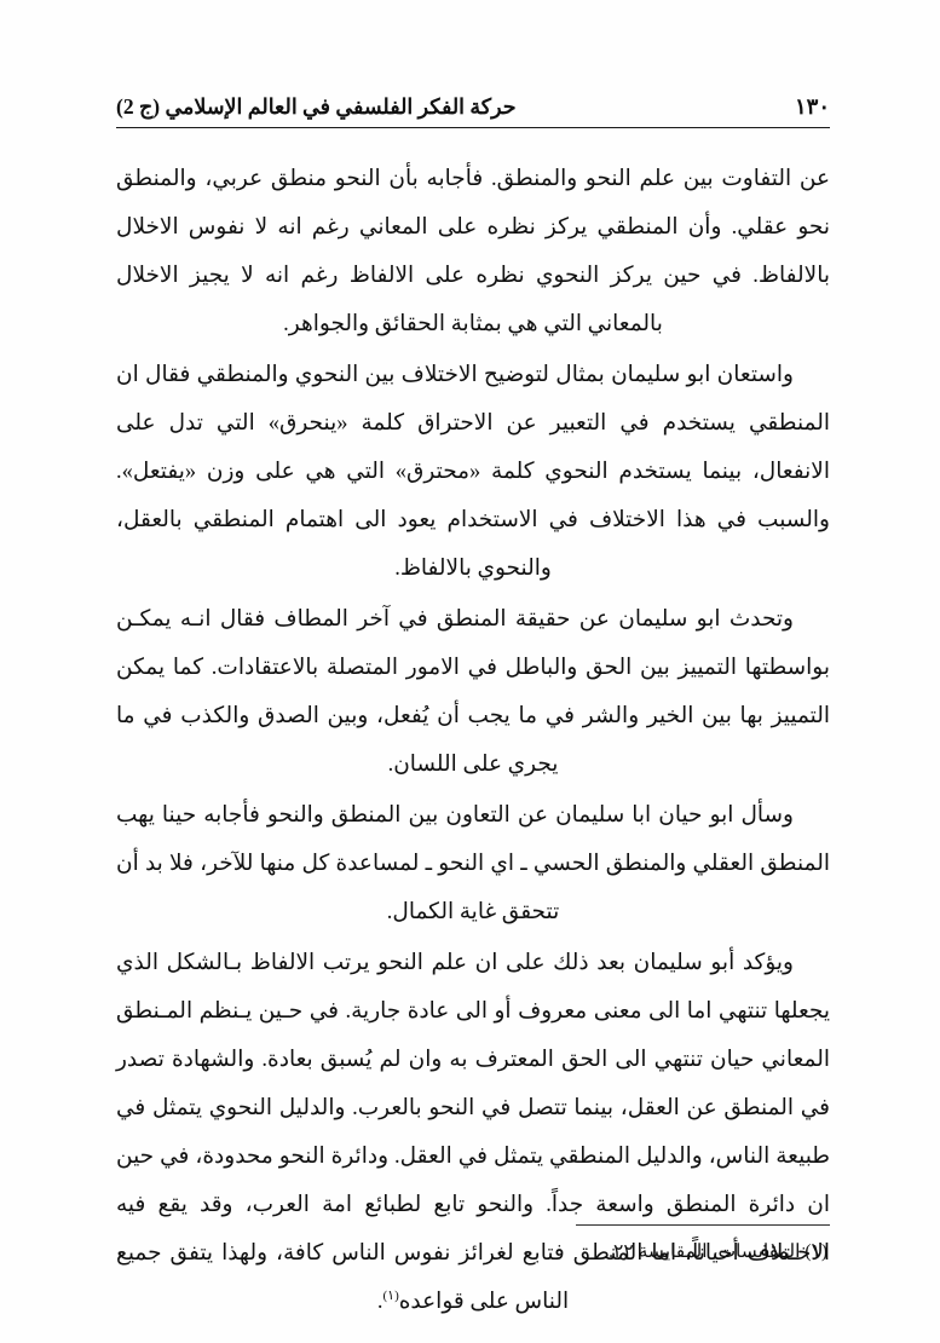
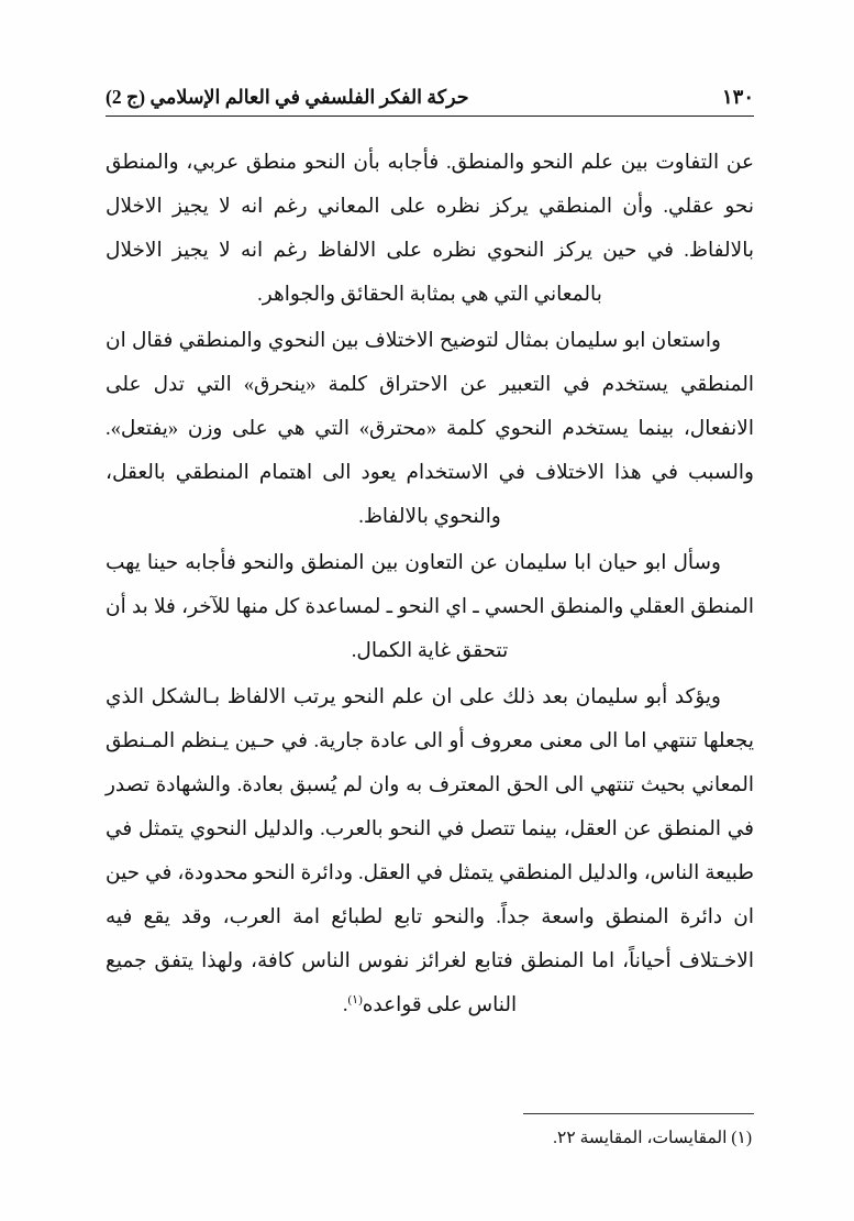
  حركة الفكر الفلسفي في العالم الإسلامي (ج 2)
  ١٣٠
- عن التفاوت بين علم النحو والمنطق. فأجابه بأن النحو منطق عربي، والمنطق نحو عقلي. وأن المنطقي يركز نظره على المعاني رغم انه لا نفوس الاخلال بالالفاظ. في حين يركز النحوي نظره على الالفاظ رغم انه لا يجيز الاخلال بالمعاني التي هي بمثابة الحقائق والجواهر.
+ عن التفاوت بين علم النحو والمنطق. فأجابه بأن النحو منطق عربي، والمنطق نحو عقلي. وأن المنطقي يركز نظره على المعاني رغم انه لا يجيز الاخلال بالالفاظ. في حين يركز النحوي نظره على الالفاظ رغم انه لا يجيز الاخلال بالمعاني التي هي بمثابة الحقائق والجواهر.
  واستعان ابو سليمان بمثال لتوضيح الاختلاف بين النحوي والمنطقي فقال ان المنطقي يستخدم في التعبير عن الاحتراق كلمة «ينحرق» التي تدل على الانفعال، بينما يستخدم النحوي كلمة «محترق» التي هي على وزن «يفتعل». والسبب في هذا الاختلاف في الاستخدام يعود الى اهتمام المنطقي بالعقل، والنحوي بالالفاظ.
- وتحدث ابو سليمان عن حقيقة المنطق في آخر المطاف فقال انـه يمكـن بواسطتها التمييز بين الحق والباطل في الامور المتصلة بالاعتقادات. كما يمكن التمييز بها بين الخير والشر في ما يجب أن يُفعل، وبين الصدق والكذب في ما يجري على اللسان.
  وسأل ابو حيان ابا سليمان عن التعاون بين المنطق والنحو فأجابه حينا يهب المنطق العقلي والمنطق الحسي ـ اي النحو ـ لمساعدة كل منها للآخر، فلا بد أن تتحقق غاية الكمال.
- ويؤكد أبو سليمان بعد ذلك على ان علم النحو يرتب الالفاظ بـالشكل الذي يجعلها تنتهي اما الى معنى معروف أو الى عادة جارية. في حـين يـنظم المـنطق المعاني حيان تنتهي الى الحق المعترف به وان لم يُسبق بعادة. والشهادة تصدر في المنطق عن العقل، بينما تتصل في النحو بالعرب. والدليل النحوي يتمثل في طبيعة الناس، والدليل المنطقي يتمثل في العقل. ودائرة النحو محدودة، في حين ان دائرة المنطق واسعة جداً. والنحو تابع لطبائع امة العرب، وقد يقع فيه الاخـتلاف أحياناً، اما المنطق فتابع لغرائز نفوس الناس كافة، ولهذا يتفق جميع الناس على قواعده(١).
+ ويؤكد أبو سليمان بعد ذلك على ان علم النحو يرتب الالفاظ بـالشكل الذي يجعلها تنتهي اما الى معنى معروف أو الى عادة جارية. في حـين يـنظم المـنطق المعاني بحيث تنتهي الى الحق المعترف به وان لم يُسبق بعادة. والشهادة تصدر في المنطق عن العقل، بينما تتصل في النحو بالعرب. والدليل النحوي يتمثل في طبيعة الناس، والدليل المنطقي يتمثل في العقل. ودائرة النحو محدودة، في حين ان دائرة المنطق واسعة جداً. والنحو تابع لطبائع امة العرب، وقد يقع فيه الاخـتلاف أحياناً، اما المنطق فتابع لغرائز نفوس الناس كافة، ولهذا يتفق جميع الناس على قواعده(١).
  (١) المقايسات، المقايسة ٢٢.
